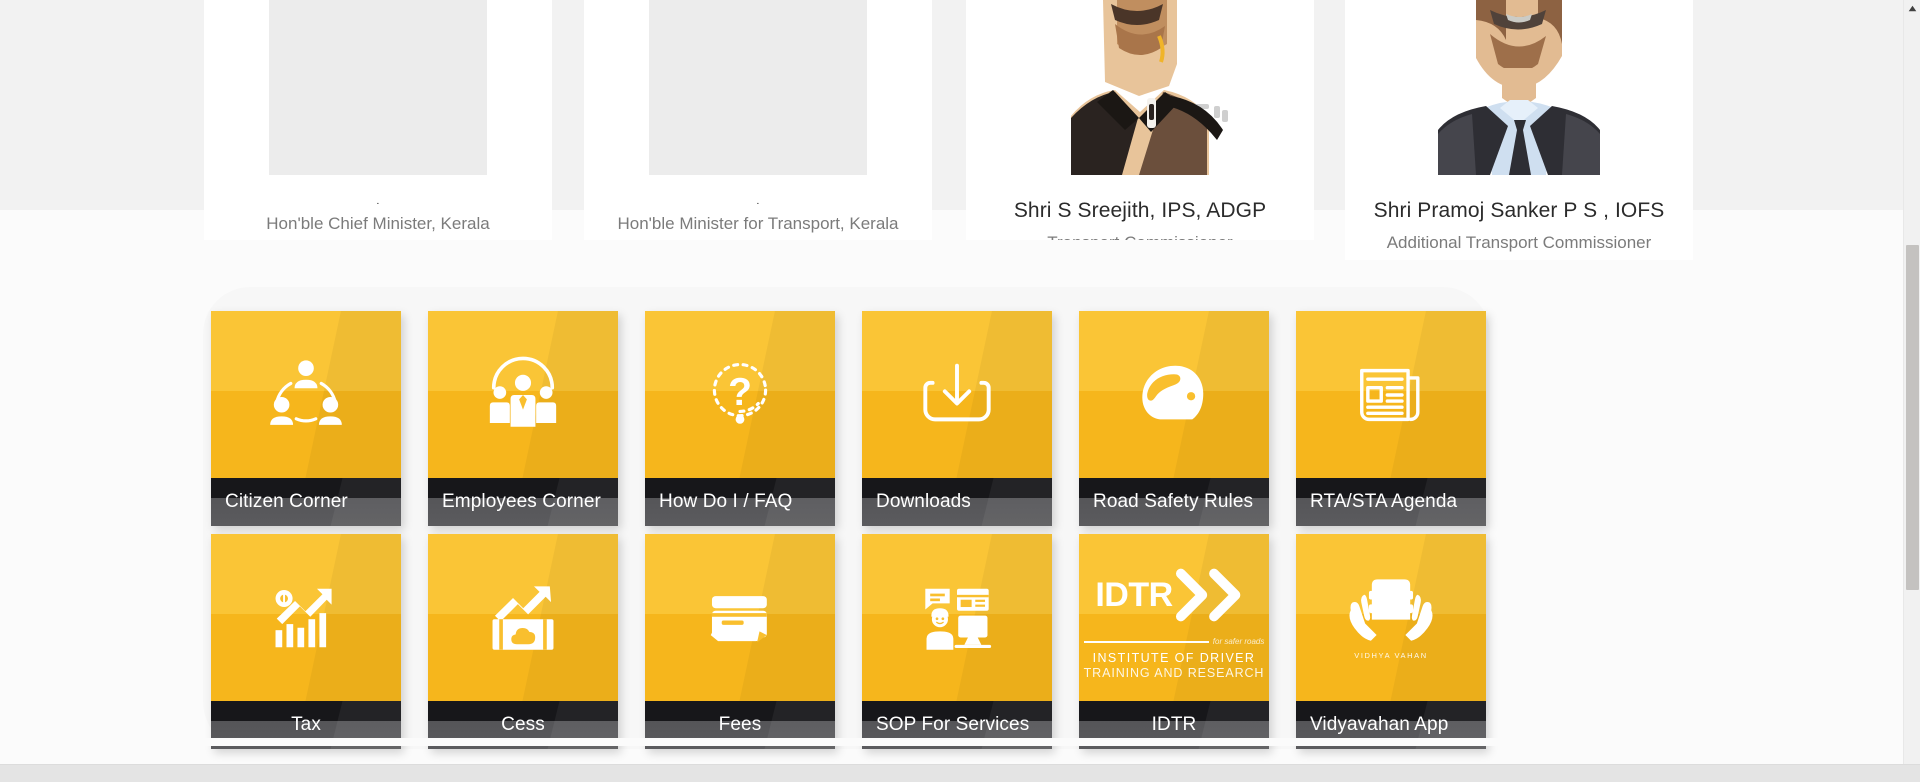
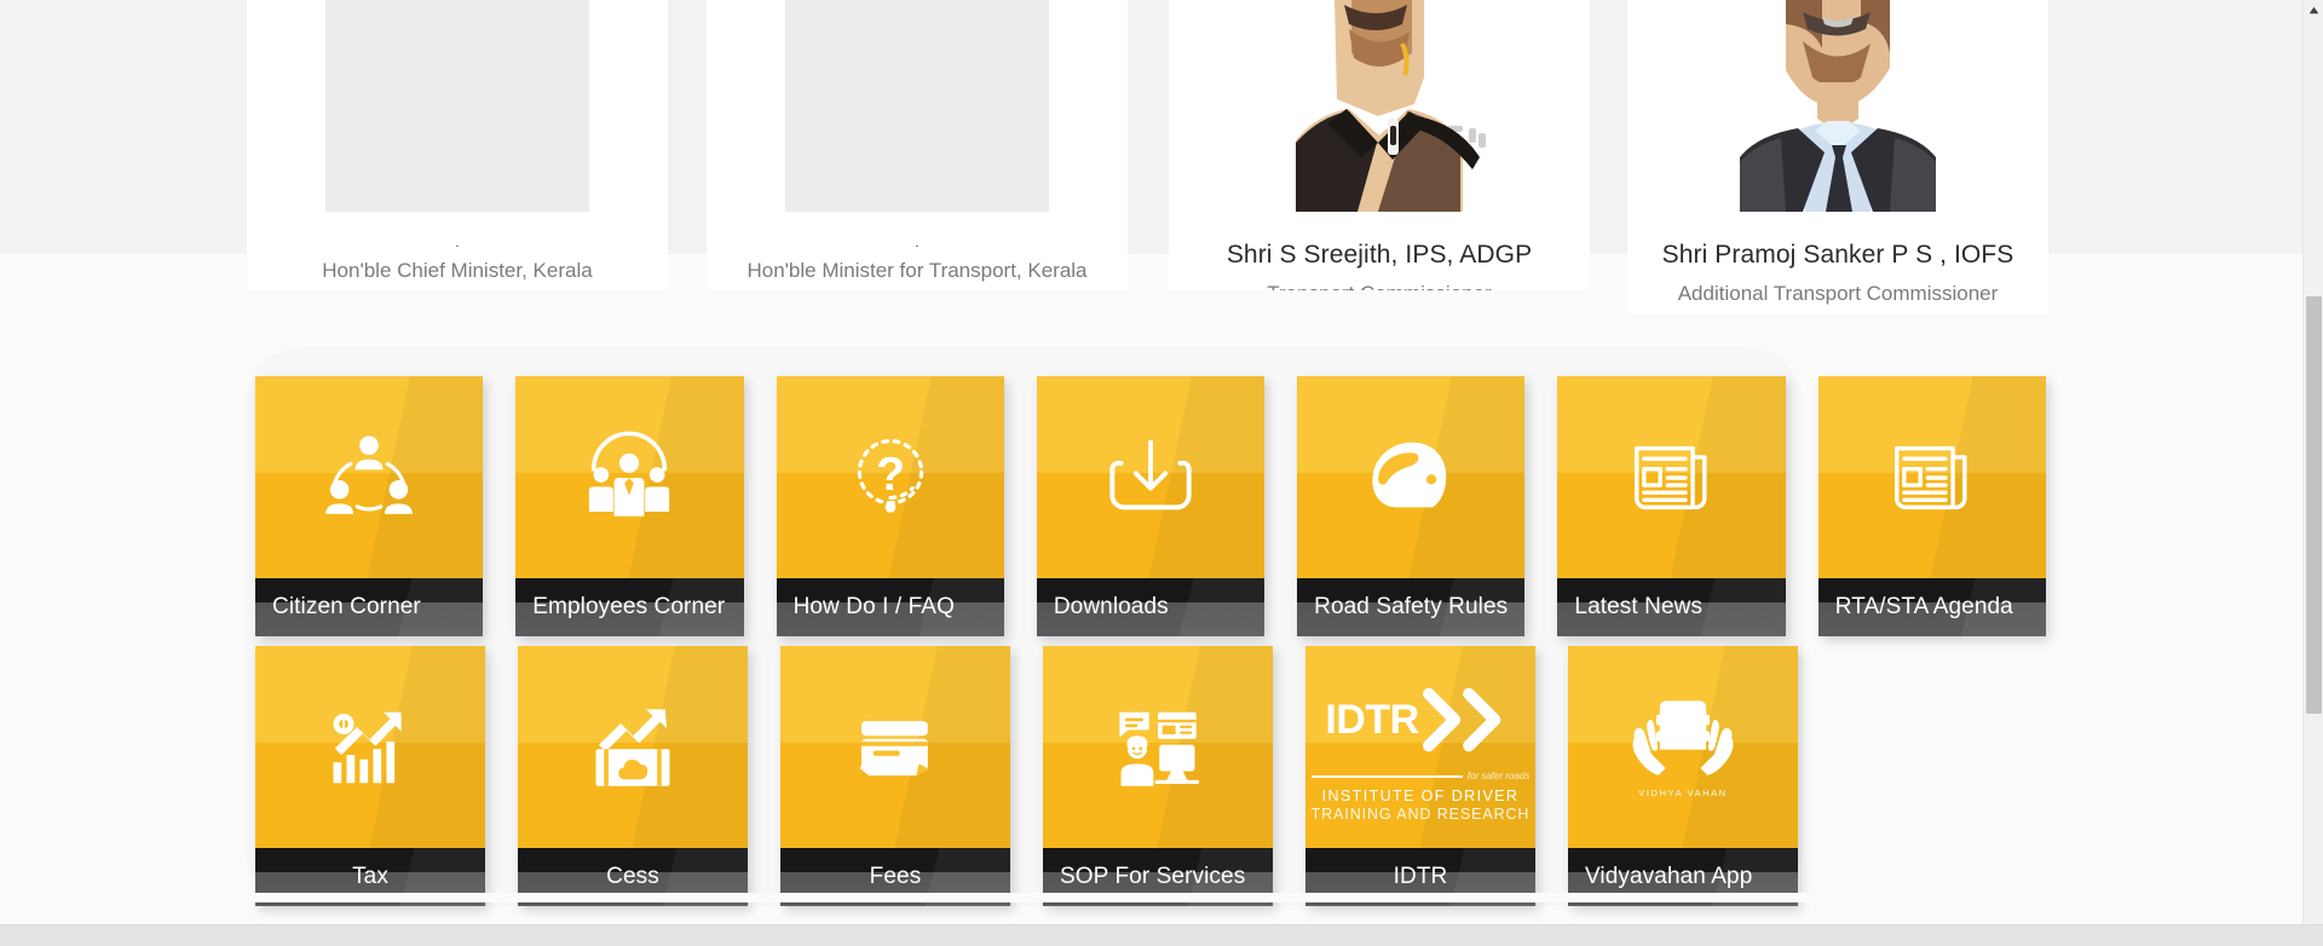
  .
  Hon'ble Chief Minister, Kerala
  .
  Hon'ble Minister for Transport, Kerala
  Shri S Sreejith, IPS, ADGP
  Shri Pramoj Sanker P S , IOFS
  Additional Transport Commissioner
  Citizen Corner
  Employees Corner
  ?
  How Do I / FAQ
  Downloads
  Road Safety Rules
+ Latest News
  RTA/STA Agenda
  Tax
  Cess
  Fees
  SOP For Services
  IDTR
  for safer roads
  INSTITUTE OF DRIVER
  TRAINING AND RESEARCH
  IDTR
  VIDHYA VAHAN
  Vidyavahan App
